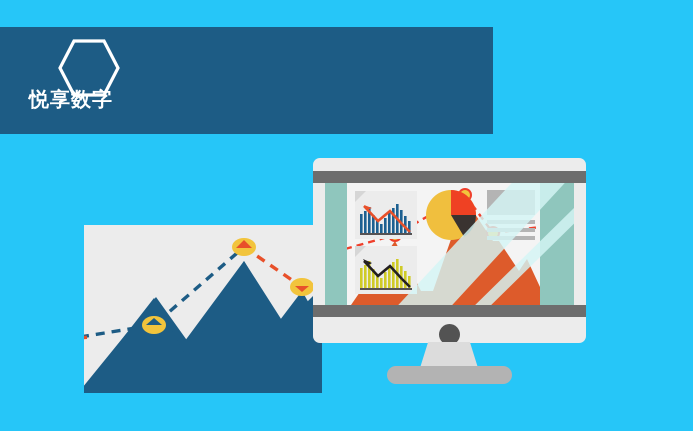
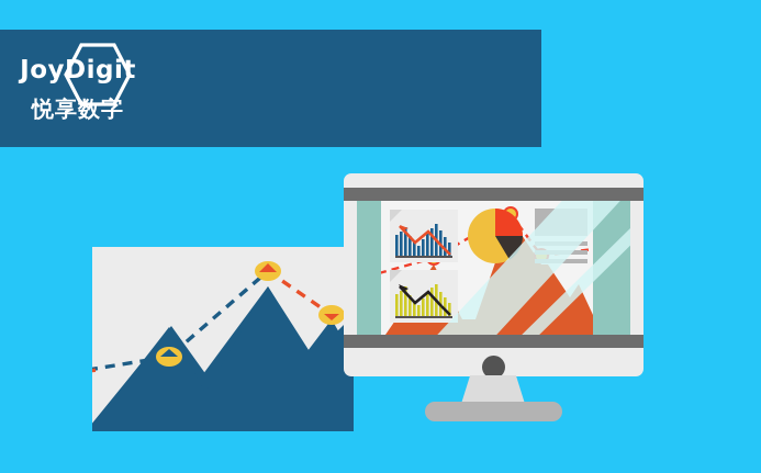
+ JoyDigit
  悦享数字
